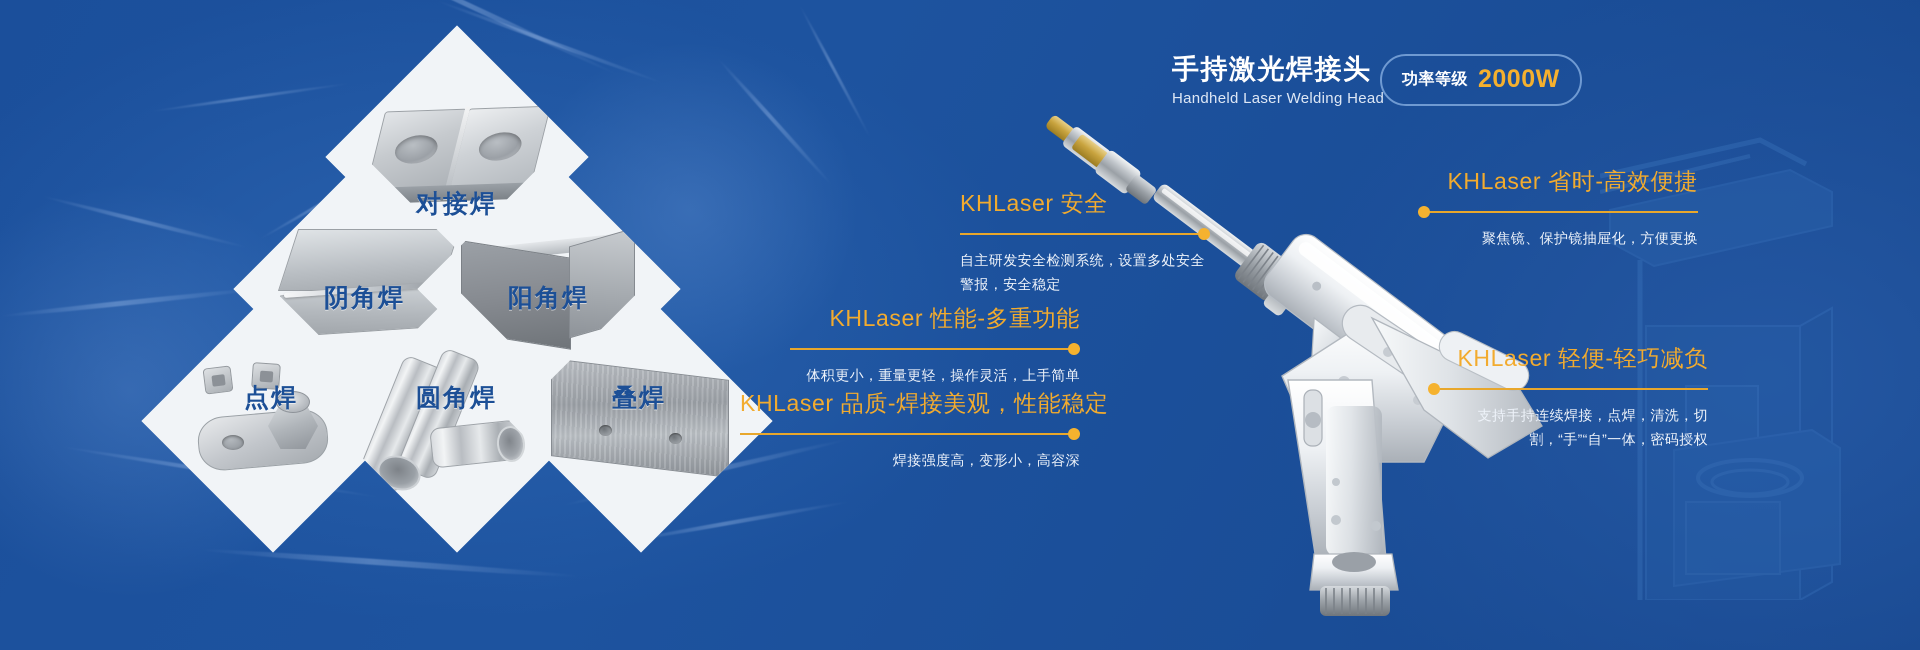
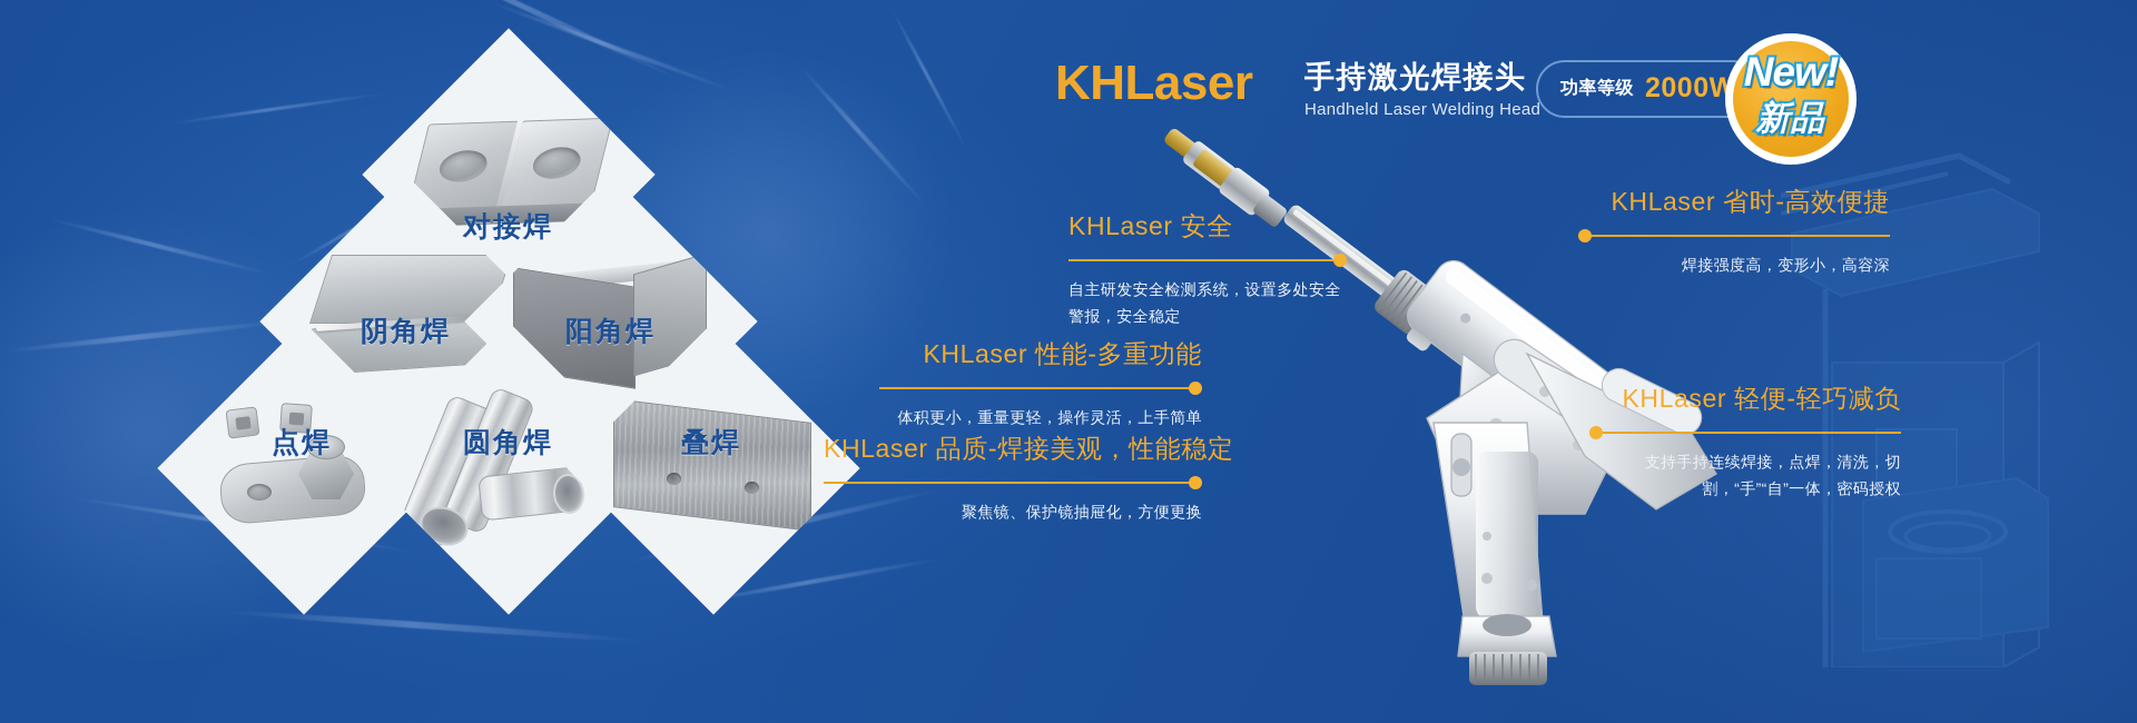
  对接焊
  阴角焊
  阳角焊
  点焊
  圆角焊
  叠焊
+ KHLaser
  手持激光焊接头
  Handheld Laser Welding Head
  功率等级
  2000W
+ New!
+ 新品
  KHLaser 安全
  自主研发安全检测系统，设置多处安全警报，安全稳定
  KHLaser 省时-高效便捷
- 聚焦镜、保护镜抽屉化，方便更换
+ 焊接强度高，变形小，高容深
  KHLaser 性能-多重功能
  体积更小，重量更轻，操作灵活，上手简单
  KHLaser 轻便-轻巧减负
  支持手持连续焊接，点焊，清洗，切割，“手”“自”一体，密码授权
  KHLaser 品质-焊接美观，性能稳定
- 焊接强度高，变形小，高容深
+ 聚焦镜、保护镜抽屉化，方便更换
